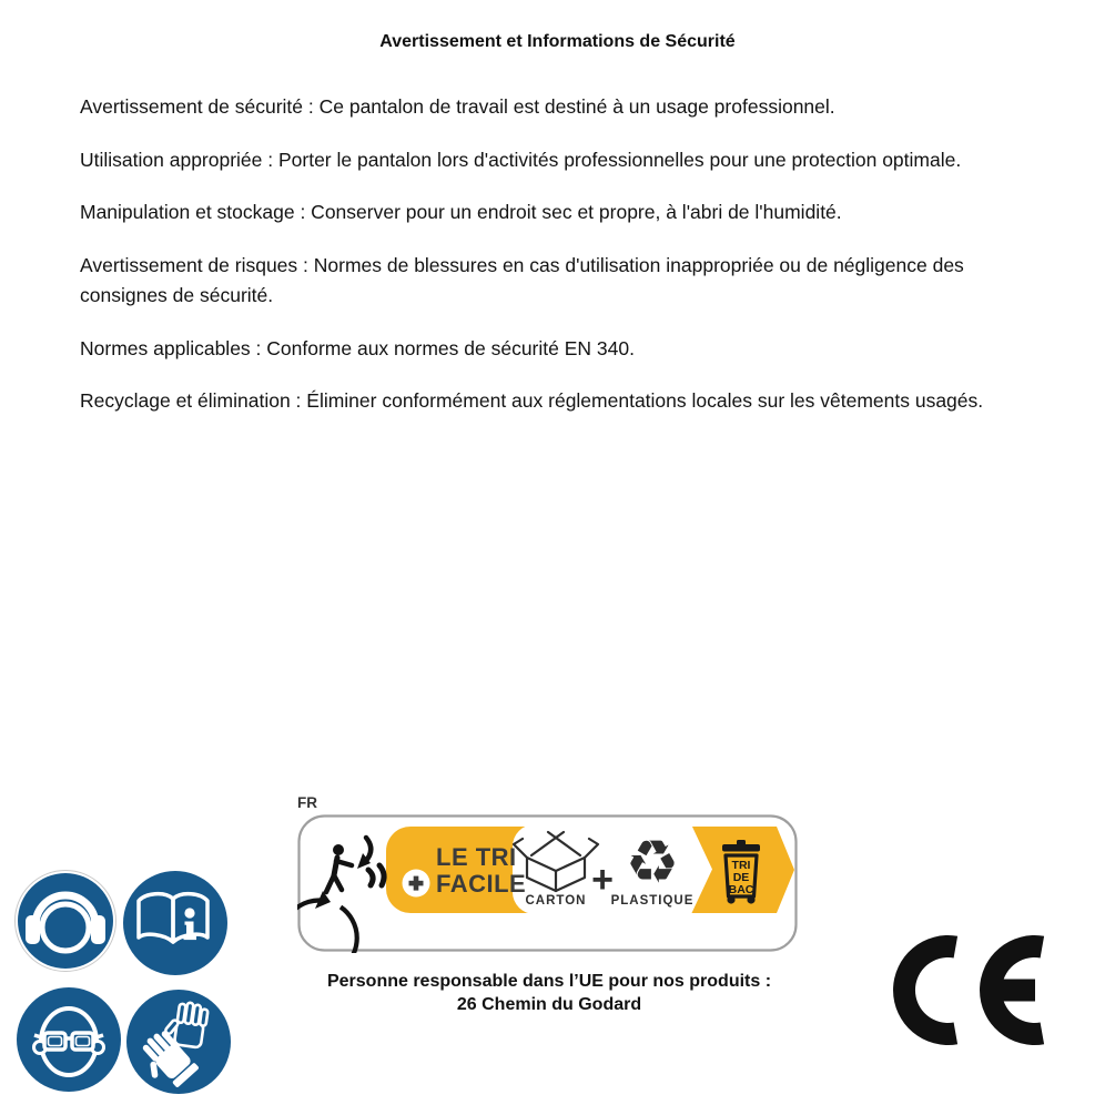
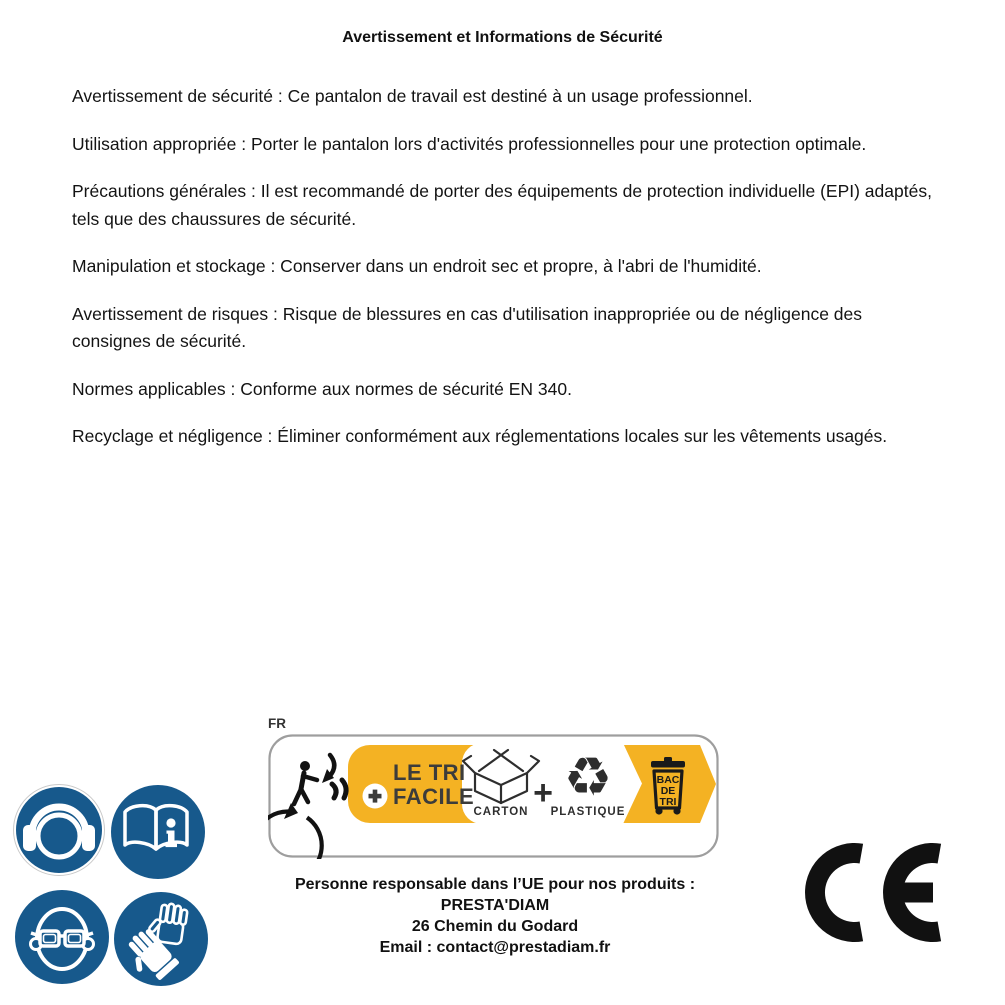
  Avertissement et Informations de Sécurité
  Avertissement de sécurité : Ce pantalon de travail est destiné à un usage professionnel.
  Utilisation appropriée : Porter le pantalon lors d'activités professionnelles pour une protection optimale.
+ Précautions générales : Il est recommandé de porter des équipements de protection individuelle (EPI) adaptés, tels que des chaussures de sécurité.
- Manipulation et stockage : Conserver pour un endroit sec et propre, à l'abri de l'humidité.
+ Manipulation et stockage : Conserver dans un endroit sec et propre, à l'abri de l'humidité.
- Avertissement de risques : Normes de blessures en cas d'utilisation inappropriée ou de négligence des consignes de sécurité.
+ Avertissement de risques : Risque de blessures en cas d'utilisation inappropriée ou de négligence des consignes de sécurité.
  Normes applicables : Conforme aux normes de sécurité EN 340.
- Recyclage et élimination : Éliminer conformément aux réglementations locales sur les vêtements usagés.
+ Recyclage et négligence : Éliminer conformément aux réglementations locales sur les vêtements usagés.
  FR
  LE TRI
  FACILE
  CARTON
  +
  ♻
  PLASTIQUE
- TRI
+ BAC
  DE
- BAC
+ TRI
  Personne responsable dans l’UE pour nos produits :
+ PRESTA'DIAM
  26 Chemin du Godard
+ Email : contact@prestadiam.fr
